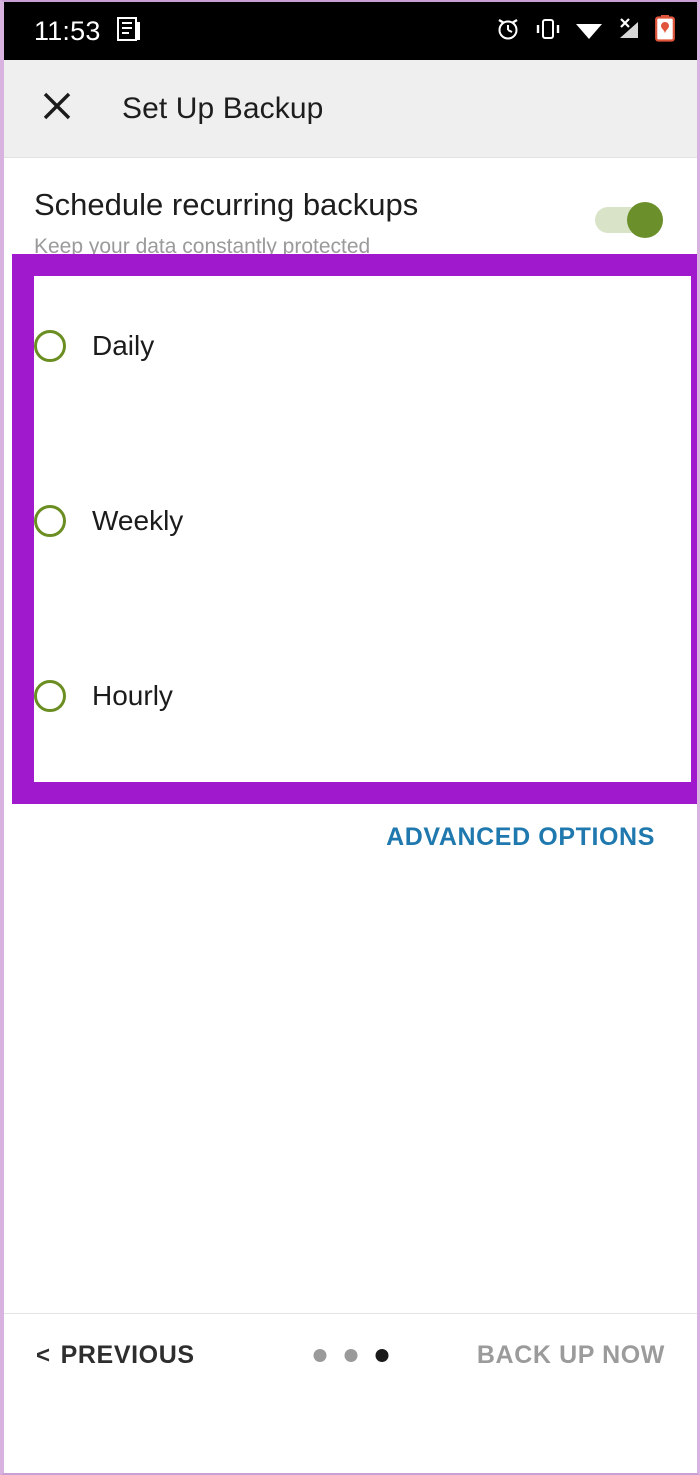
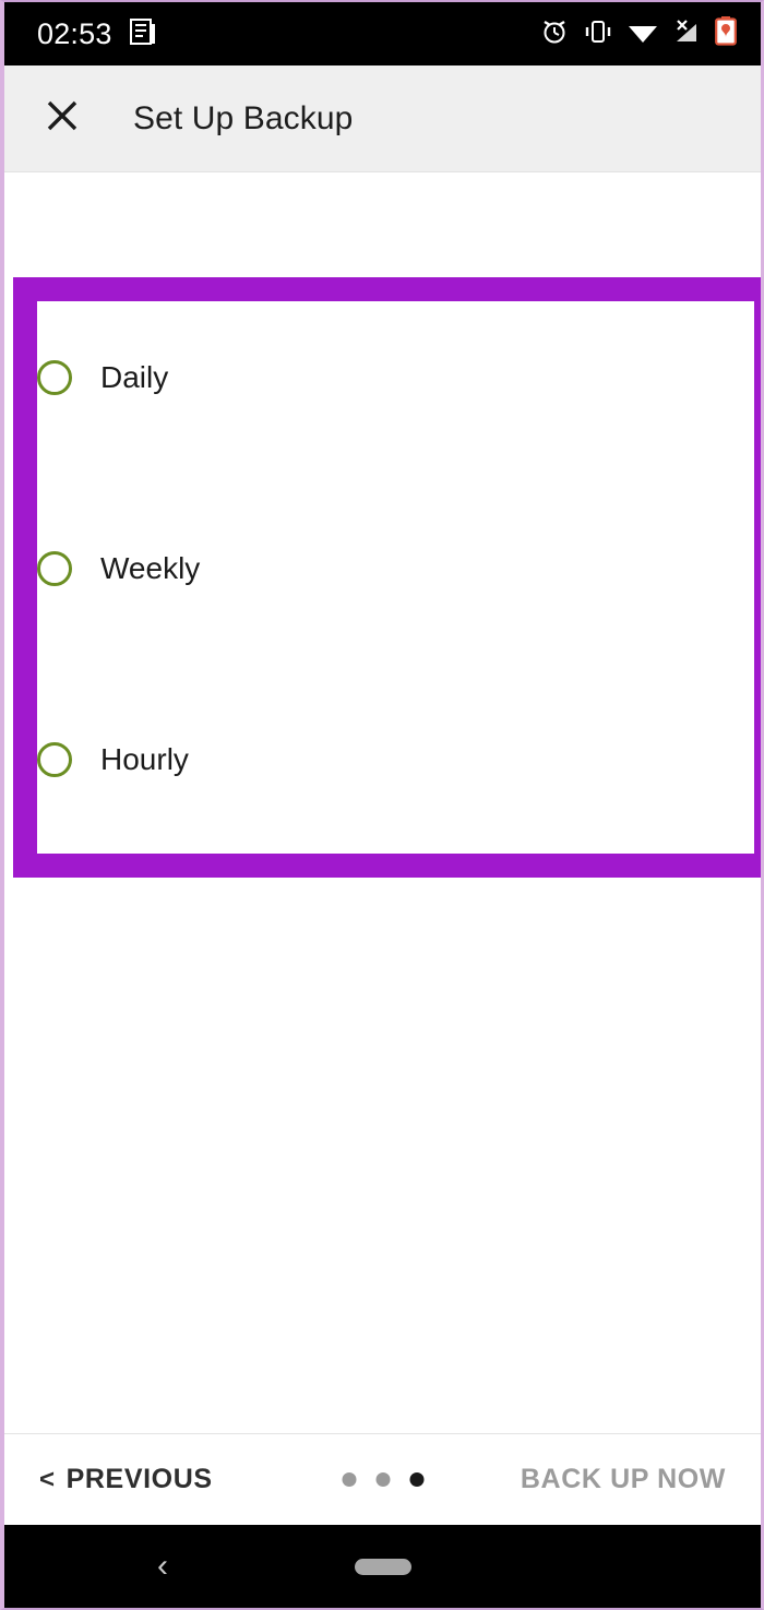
- 11:53
+ 02:53
  Set Up Backup
- Schedule recurring backups
- Keep your data constantly protected
- ADVANCED OPTIONS
  <
  PREVIOUS
  BACK UP NOW
+ ‹
